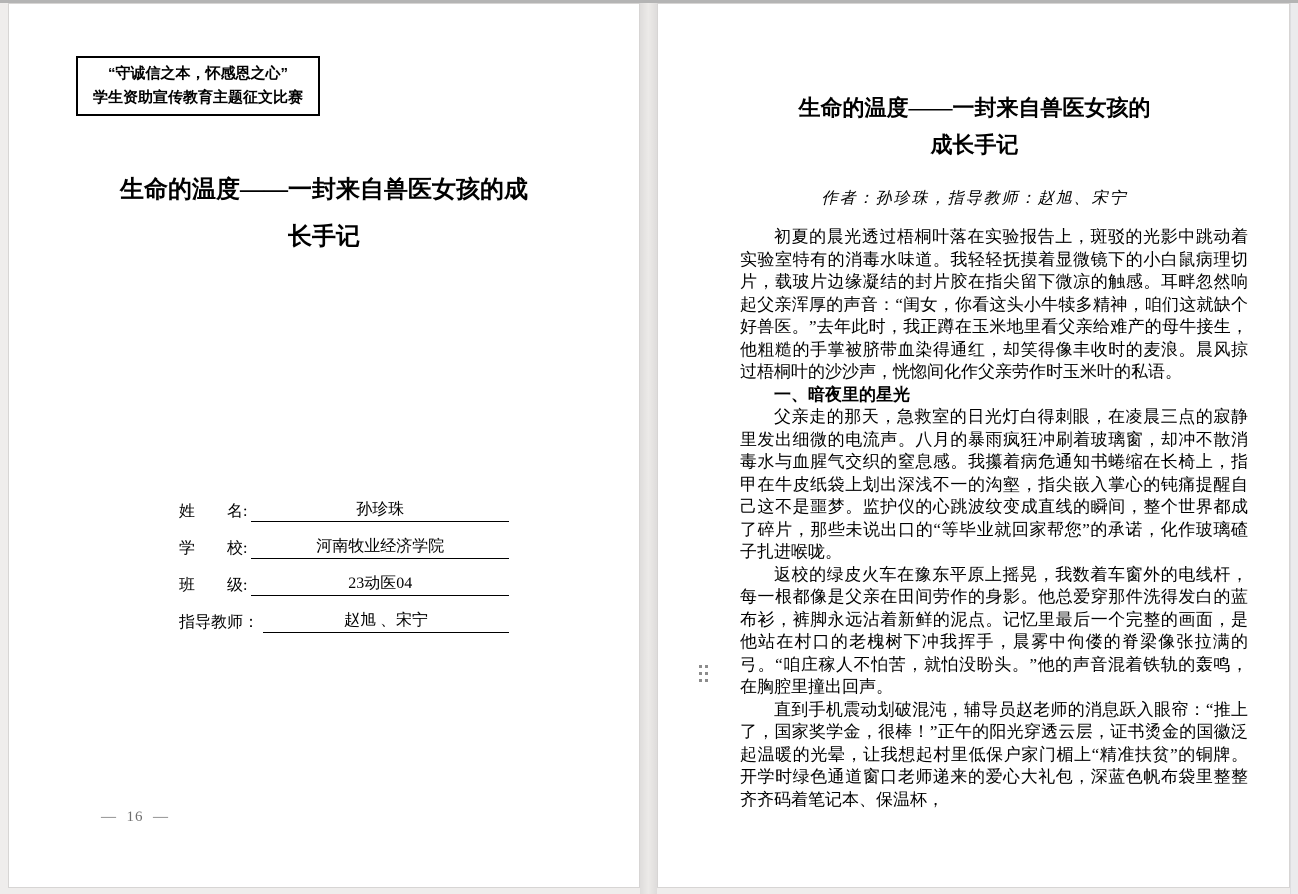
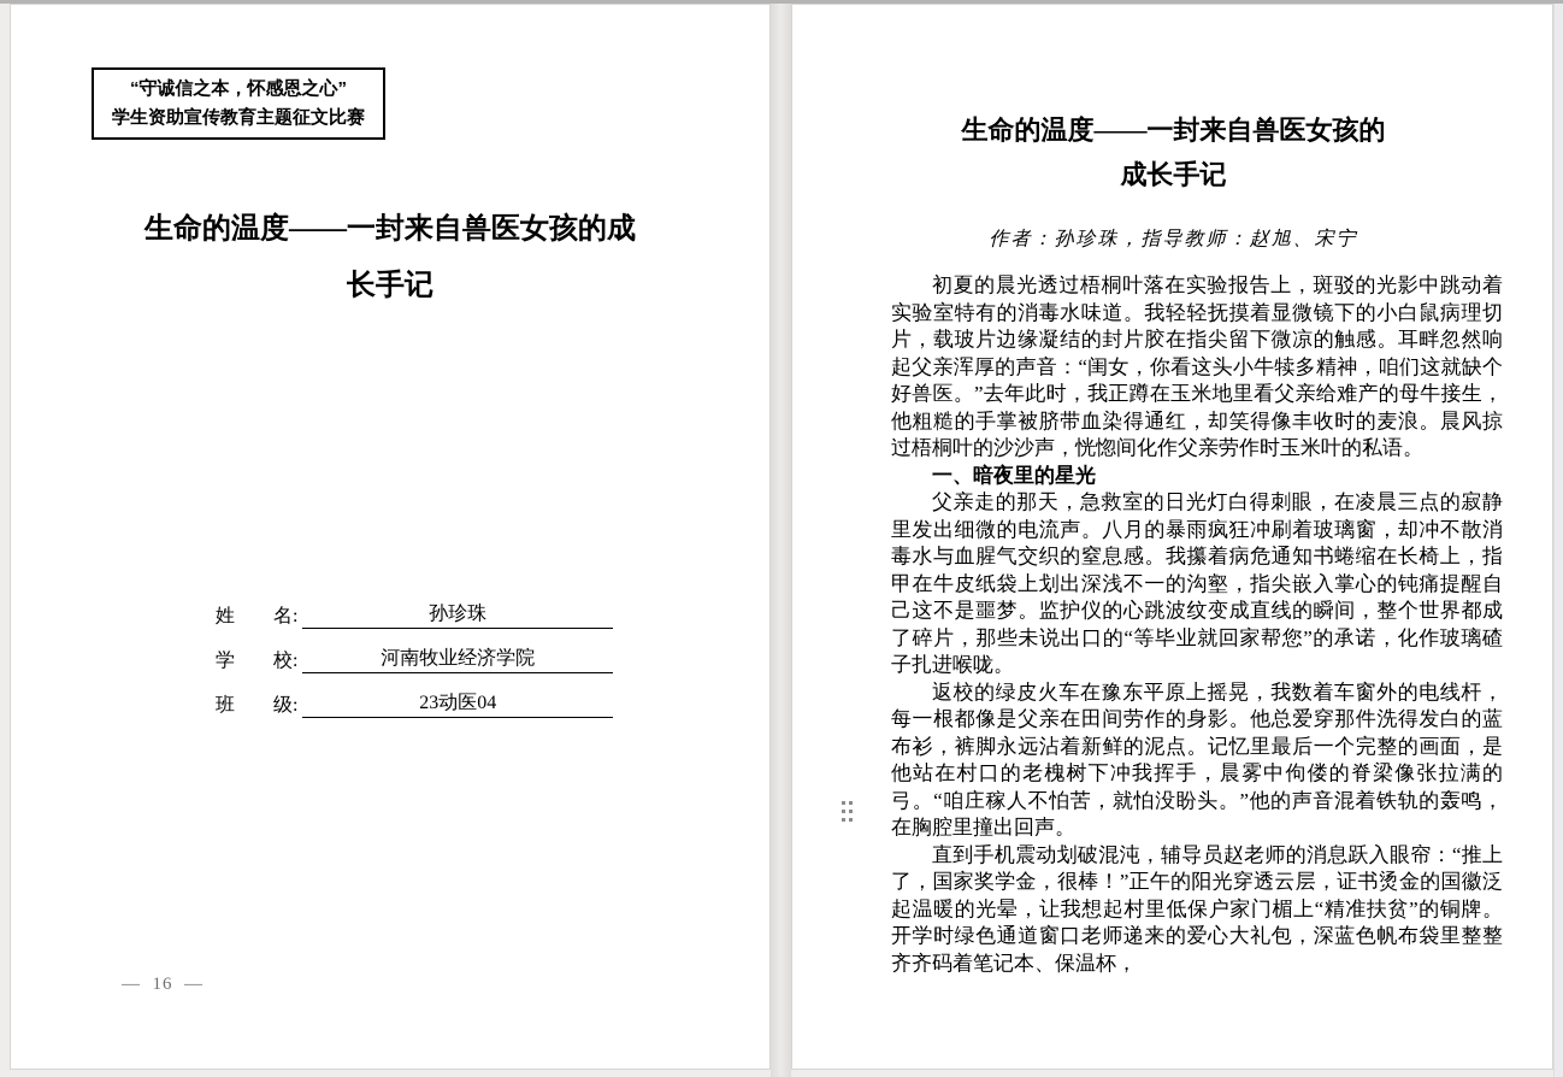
  “守诚信之本，怀感恩之心”
  学生资助宣传教育主题征文比赛
  生命的温度——一封来自兽医女孩的成
  长手记
  姓 名:
  孙珍珠
  学 校:
  河南牧业经济学院
  班 级:
  23动医04
- 指导教师：
- 赵旭 、宋宁
  — 16 —
  生命的温度——一封来自兽医女孩的
  成长手记
  作者：孙珍珠，指导教师：赵旭、宋宁
  初夏的晨光透过梧桐叶落在实验报告上，斑驳的光影中跳动着实验室特有的消毒水味道。我轻轻抚摸着显微镜下的小白鼠病理切片，载玻片边缘凝结的封片胶在指尖留下微凉的触感。耳畔忽然响起父亲浑厚的声音：“闺女，你看这头小牛犊多精神，咱们这就缺个好兽医。”去年此时，我正蹲在玉米地里看父亲给难产的母牛接生，他粗糙的手掌被脐带血染得通红，却笑得像丰收时的麦浪。晨风掠过梧桐叶的沙沙声，恍惚间化作父亲劳作时玉米叶的私语。
  一、暗夜里的星光
  父亲走的那天，急救室的日光灯白得刺眼，在凌晨三点的寂静里发出细微的电流声。八月的暴雨疯狂冲刷着玻璃窗，却冲不散消毒水与血腥气交织的窒息感。我攥着病危通知书蜷缩在长椅上，指甲在牛皮纸袋上划出深浅不一的沟壑，指尖嵌入掌心的钝痛提醒自己这不是噩梦。监护仪的心跳波纹变成直线的瞬间，整个世界都成了碎片，那些未说出口的“等毕业就回家帮您”的承诺，化作玻璃碴子扎进喉咙。
  返校的绿皮火车在豫东平原上摇晃，我数着车窗外的电线杆，每一根都像是父亲在田间劳作的身影。他总爱穿那件洗得发白的蓝布衫，裤脚永远沾着新鲜的泥点。记忆里最后一个完整的画面，是他站在村口的老槐树下冲我挥手，晨雾中佝偻的脊梁像张拉满的弓。“咱庄稼人不怕苦，就怕没盼头。”他的声音混着铁轨的轰鸣，在胸腔里撞出回声。
  直到手机震动划破混沌，辅导员赵老师的消息跃入眼帘：“推上了，国家奖学金，很棒！”正午的阳光穿透云层，证书烫金的国徽泛起温暖的光晕，让我想起村里低保户家门楣上“精准扶贫”的铜牌。开学时绿色通道窗口老师递来的爱心大礼包，深蓝色帆布袋里整整齐齐码着笔记本、保温杯，
